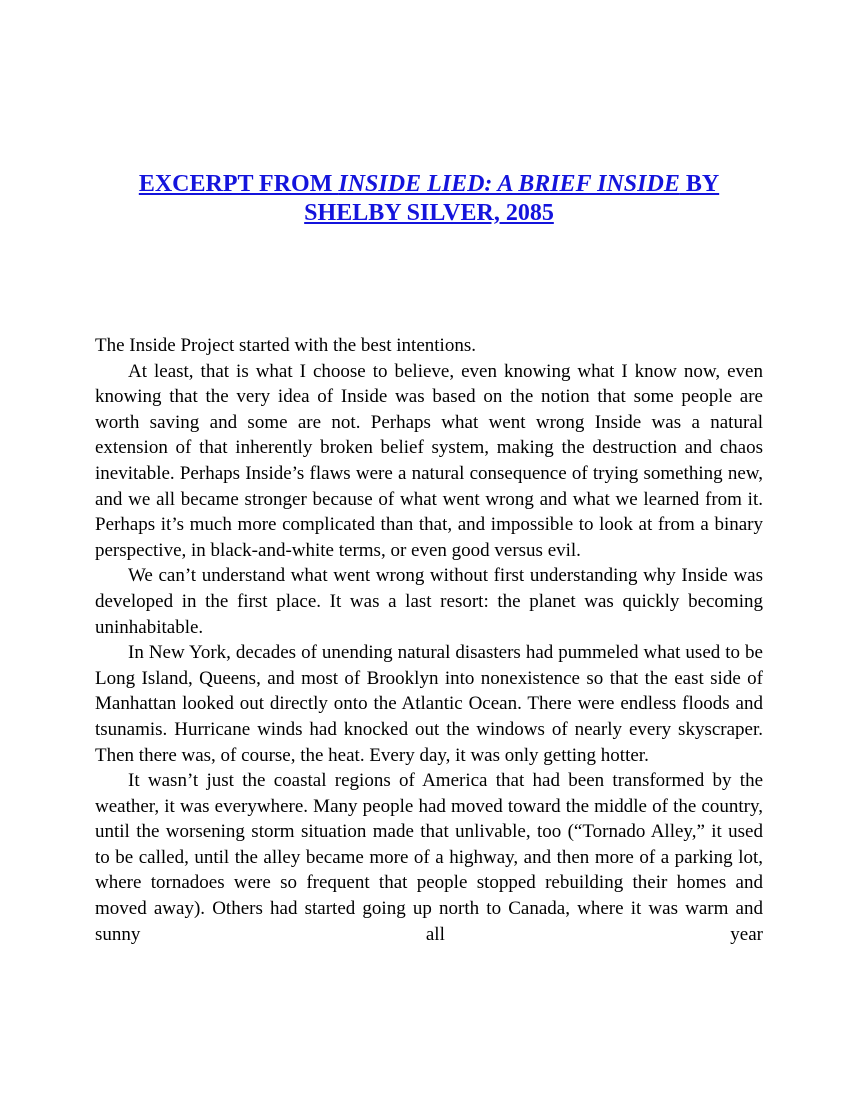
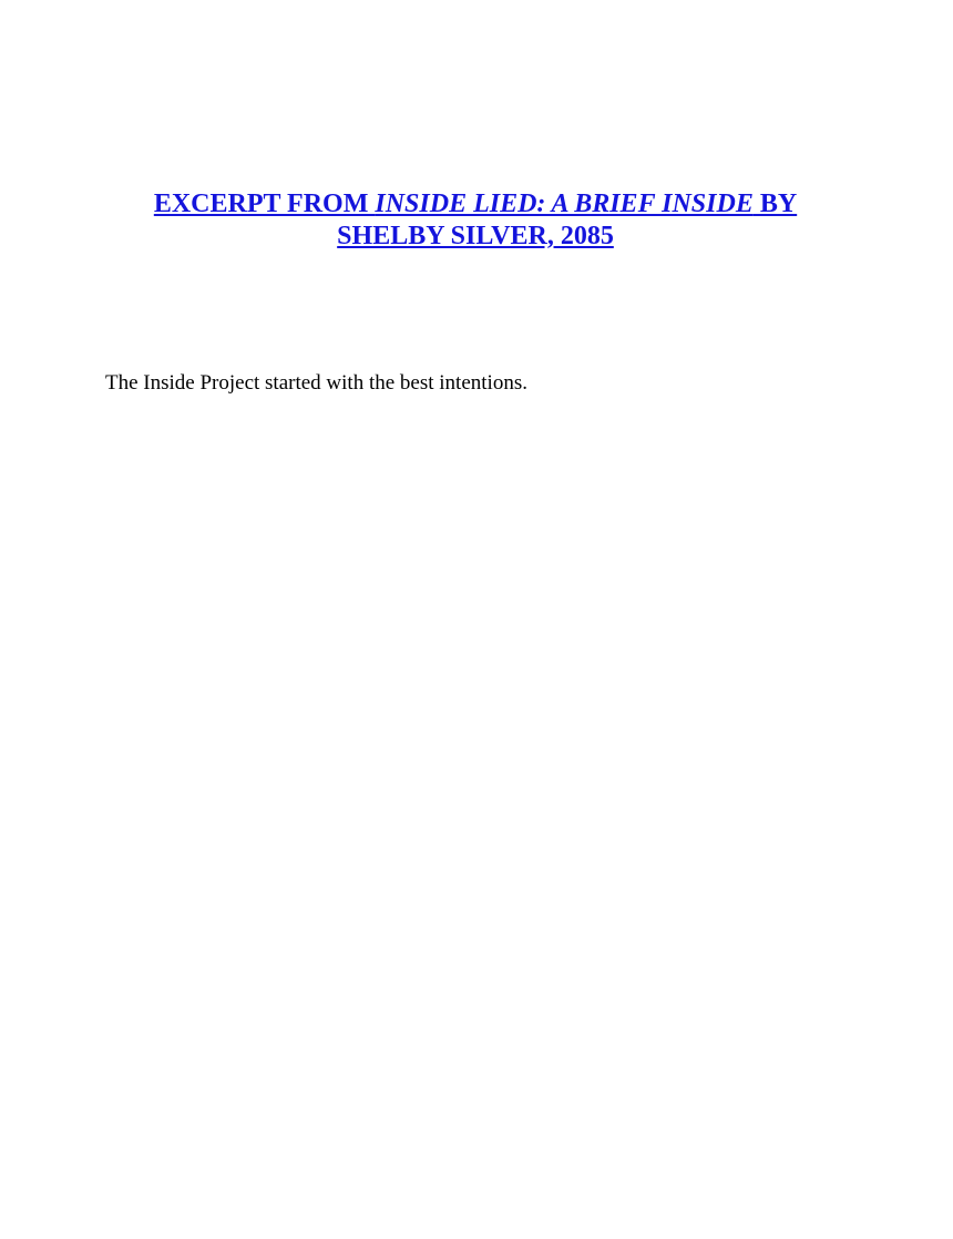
  EXCERPT FROM INSIDE LIED: A BRIEF INSIDE BY SHELBY SILVER, 2085
  The Inside Project started with the best intentions.
- At least, that is what I choose to believe, even knowing what I know now, even knowing that the very idea of Inside was based on the notion that some people are worth saving and some are not. Perhaps what went wrong Inside was a natural extension of that inherently broken belief system, making the destruction and chaos inevitable. Perhaps Inside’s flaws were a natural consequence of trying something new, and we all became stronger because of what went wrong and what we learned from it. Perhaps it’s much more complicated than that, and impossible to look at from a binary perspective, in black-and-white terms, or even good versus evil.
- We can’t understand what went wrong without first understanding why Inside was developed in the first place. It was a last resort: the planet was quickly becoming uninhabitable.
- In New York, decades of unending natural disasters had pummeled what used to be Long Island, Queens, and most of Brooklyn into nonexistence so that the east side of Manhattan looked out directly onto the Atlantic Ocean. There were endless floods and tsunamis. Hurricane winds had knocked out the windows of nearly every skyscraper. Then there was, of course, the heat. Every day, it was only getting hotter.
- It wasn’t just the coastal regions of America that had been transformed by the weather, it was everywhere. Many people had moved toward the middle of the country, until the worsening storm situation made that unlivable, too (“Tornado Alley,” it used to be called, until the alley became more of a highway, and then more of a parking lot, where tornadoes were so frequent that people stopped rebuilding their homes and moved away). Others had started going up north to Canada, where it was warm and sunny all year
